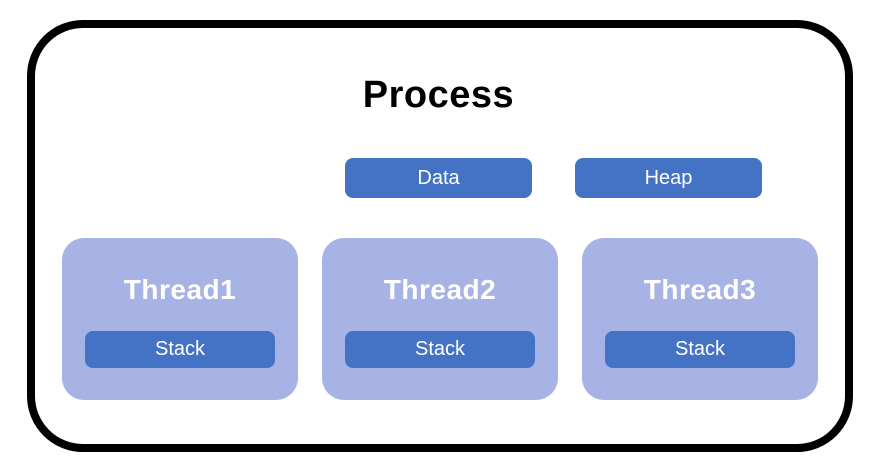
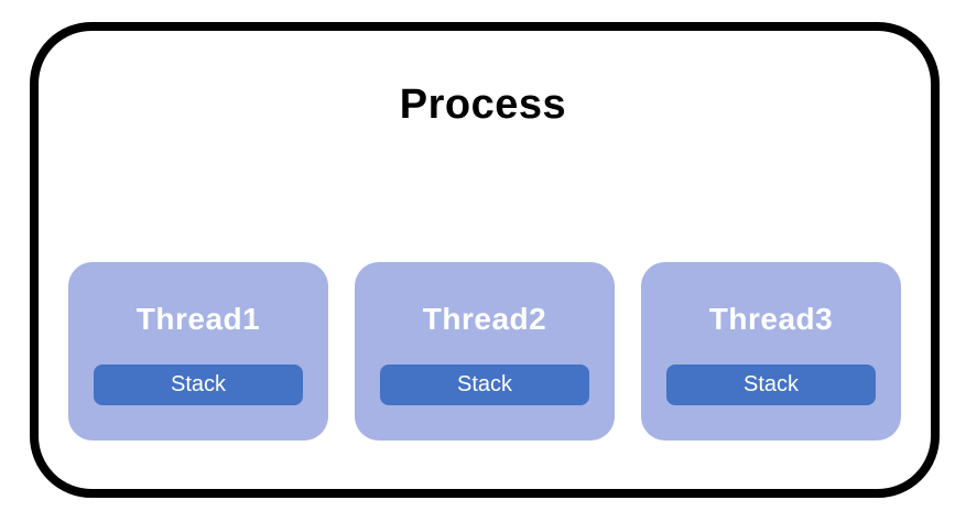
  Process
- Data
- Heap
  Thread1
  Stack
  Thread2
  Stack
  Thread3
  Stack
